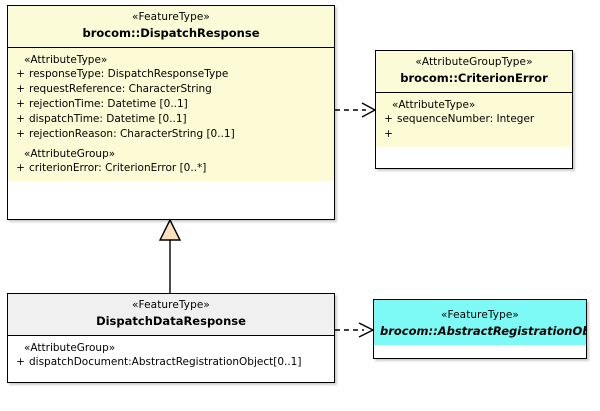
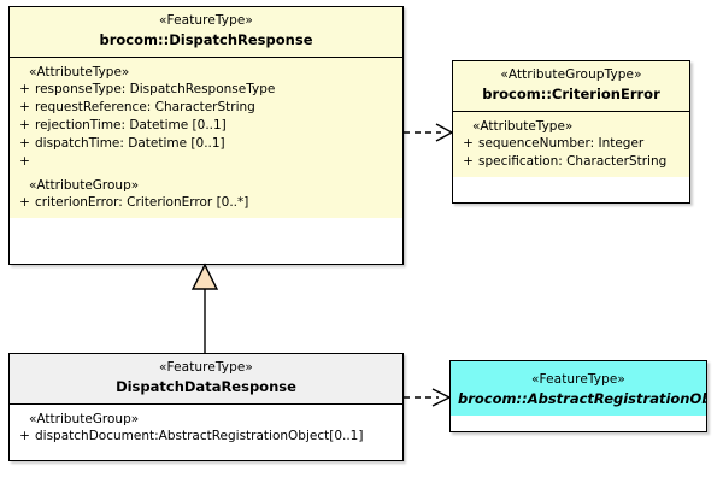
  «FeatureType»
  brocom::DispatchResponse
  «AttributeType»
  +
  responseType: DispatchResponseType
  +
  requestReference: CharacterString
  +
  rejectionTime: Datetime [0..1]
  +
  dispatchTime: Datetime [0..1]
  +
- rejectionReason: CharacterString [0..1]
  «AttributeGroup»
  +
  criterionError: CriterionError [0..*]
  «AttributeGroupType»
  brocom::CriterionError
  «AttributeType»
  +
  sequenceNumber: Integer
  +
+ specification: CharacterString
  «FeatureType»
  DispatchDataResponse
  «AttributeGroup»
  +
  dispatchDocument:AbstractRegistrationObject[0..1]
  «FeatureType»
  brocom::AbstractRegistrationO
